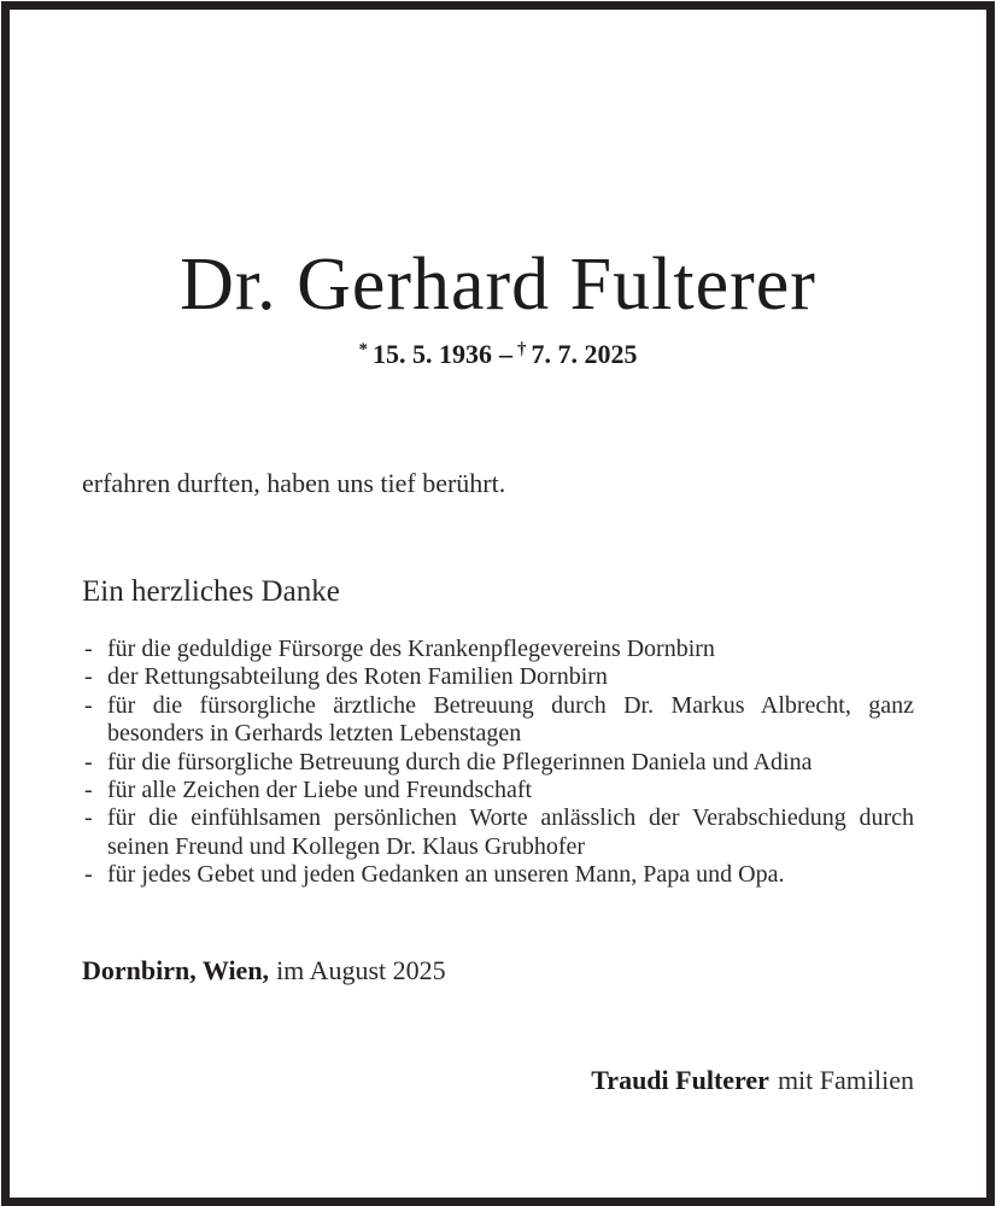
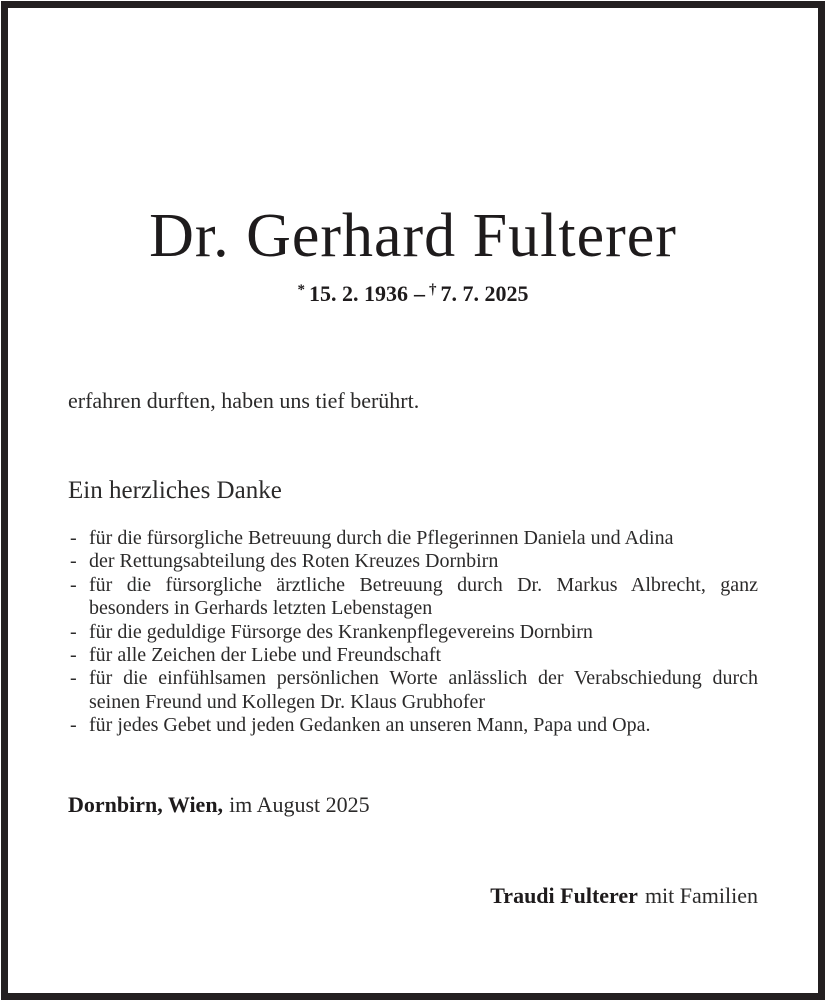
  Dr. Gerhard Fulterer
- * 15. 5. 1936 – † 7. 7. 2025
+ * 15. 2. 1936 – † 7. 7. 2025
  erfahren durften, haben uns tief berührt.
  Ein herzliches Danke
  -
- für die geduldige Fürsorge des Krankenpflegevereins Dornbirn
+ für die fürsorgliche Betreuung durch die Pflegerinnen Daniela und Adina
  -
- der Rettungsabteilung des Roten Familien Dornbirn
+ der Rettungsabteilung des Roten Kreuzes Dornbirn
  -
  für die fürsorgliche ärztliche Betreuung durch Dr. Markus Albrecht, ganz besonders in Gerhards letzten Lebenstagen
  -
- für die fürsorgliche Betreuung durch die Pflegerinnen Daniela und Adina
+ für die geduldige Fürsorge des Krankenpflegevereins Dornbirn
  -
  für alle Zeichen der Liebe und Freundschaft
  -
  für die einfühlsamen persönlichen Worte anlässlich der Verabschiedung durch seinen Freund und Kollegen Dr. Klaus Grubhofer
  -
  für jedes Gebet und jeden Gedanken an unseren Mann, Papa und Opa.
  Dornbirn, Wien, im August 2025
  Traudi Fulterer mit Familien
